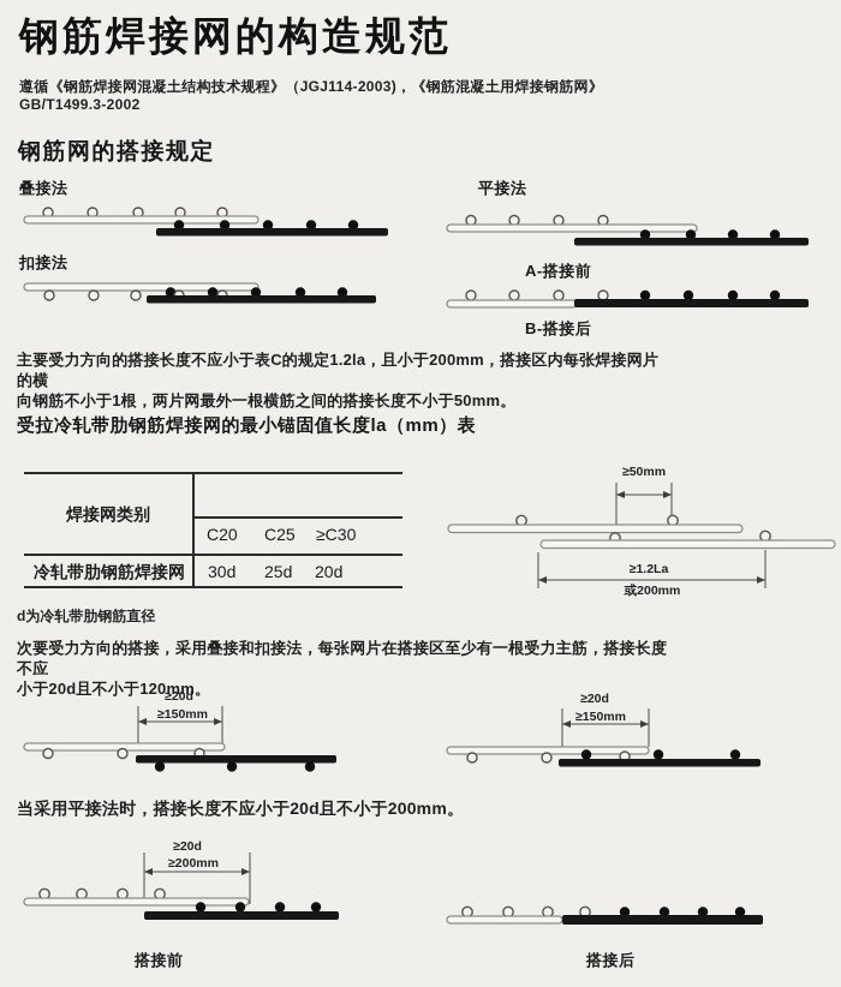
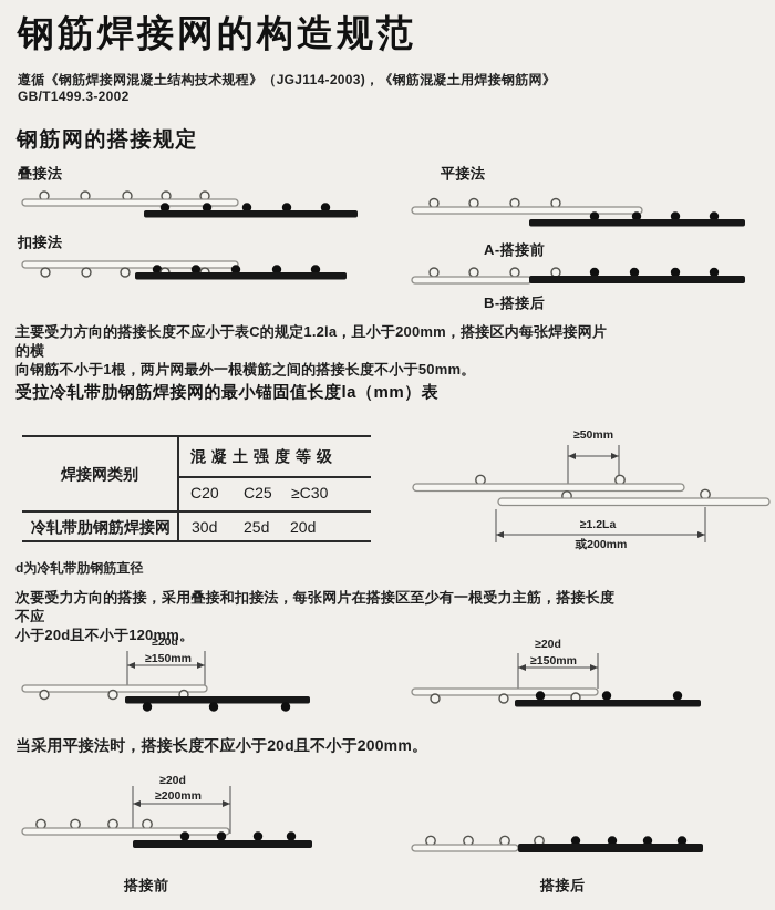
  钢筋焊接网的构造规范
  遵循《钢筋焊接网混凝土结构技术规程》（JGJ114-2003)，《钢筋混凝土用焊接钢筋网》
  GB/T1499.3-2002
  钢筋网的搭接规定
  叠接法
  扣接法
  平接法
  A-搭接前
  B-搭接后
  主要受力方向的搭接长度不应小于表C的规定1.2la，且小于200mm，搭接区内每张焊接网片的横
  向钢筋不小于1根，两片网最外一根横筋之间的搭接长度不小于50mm。
  受拉冷轧带肋钢筋焊接网的最小锚固值长度la（mm）表
  焊接网类别
+ 混凝土强度等级
  C20
  C25
  ≥C30
  冷轧带肋钢筋焊接网
  30d
  25d
  20d
  ≥50mm
  ≥1.2La
  或200mm
  d为冷轧带肋钢筋直径
  次要受力方向的搭接，采用叠接和扣接法，每张网片在搭接区至少有一根受力主筋，搭接长度不应
  小于20d且不小于120mm。
  ≥20d
  ≥150mm
  ≥20d
  ≥150mm
  当采用平接法时，搭接长度不应小于20d且不小于200mm。
  ≥20d
  ≥200mm
  搭接前
  搭接后
